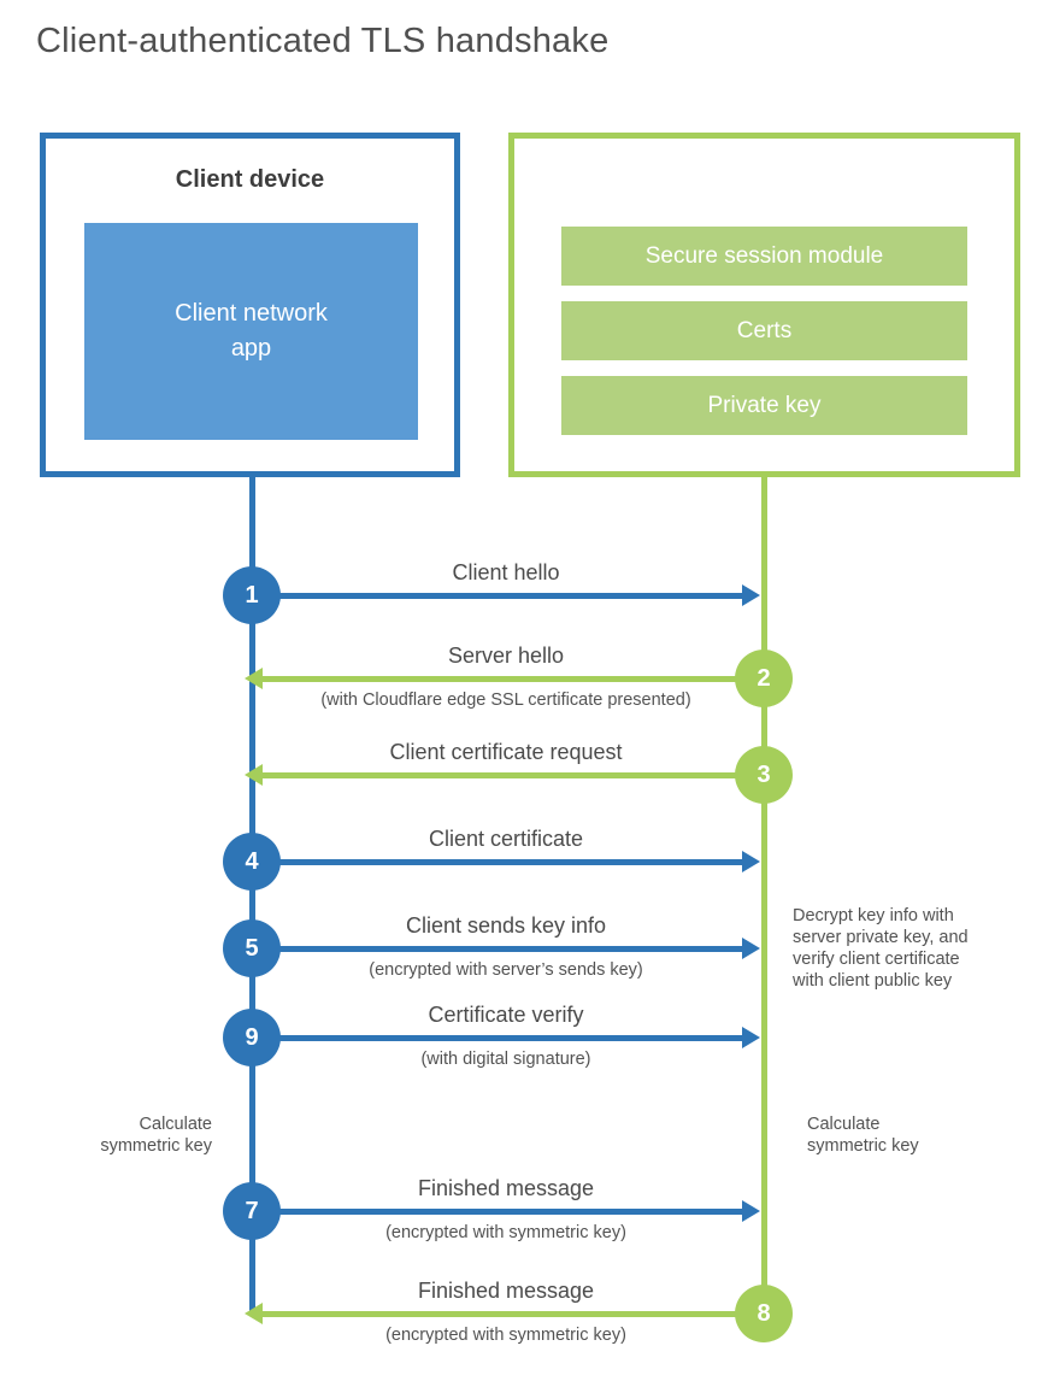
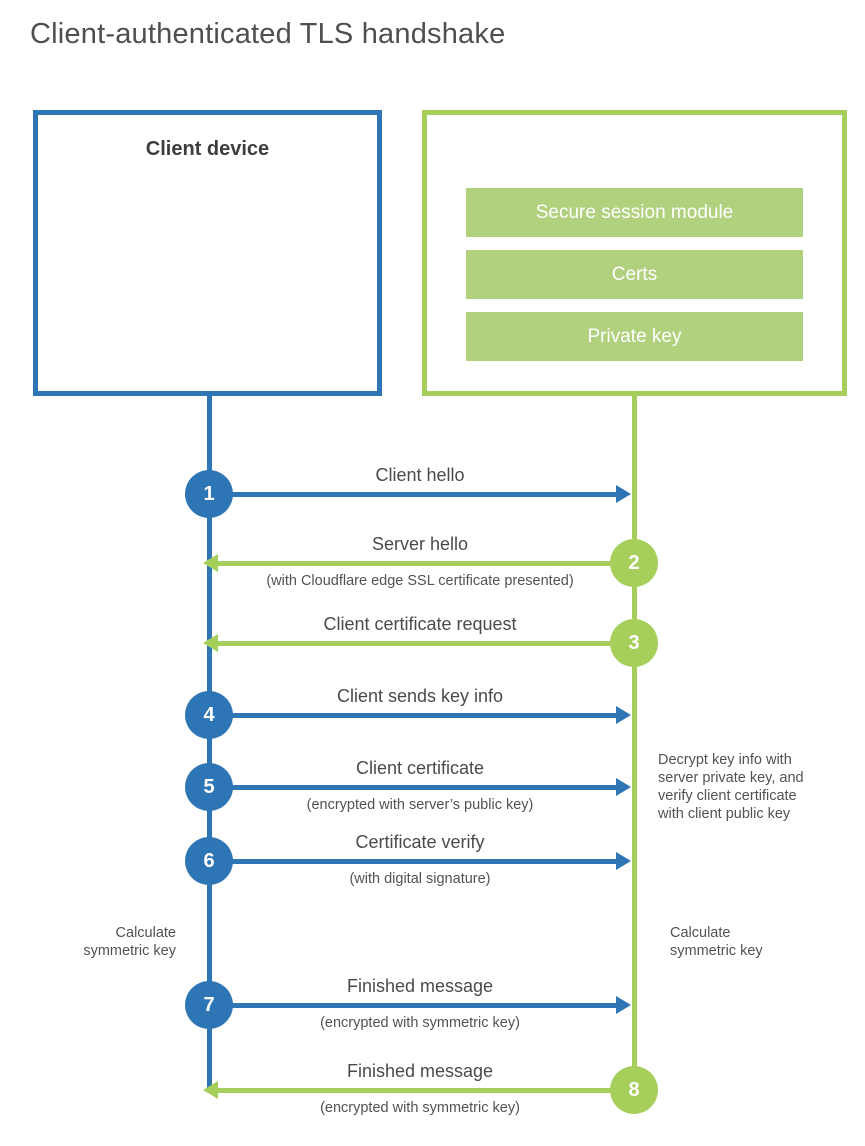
  Client-authenticated TLS handshake
  Client device
- Client network
- app
  Secure session module
  Certs
  Private key
  Client hello
  1
  Server hello
  (with Cloudflare edge SSL certificate presented)
  2
  Client certificate request
  3
- Client certificate
+ Client sends key info
  4
- Client sends key info
+ Client certificate
- (encrypted with server’s sends key)
+ (encrypted with server’s public key)
  5
  Certificate verify
  (with digital signature)
- 9
+ 6
  Finished message
  (encrypted with symmetric key)
  7
  Finished message
  (encrypted with symmetric key)
  8
  Decrypt key info with
  server private key, and
  verify client certificate
  with client public key
  Calculate
  symmetric key
  Calculate
  symmetric key
